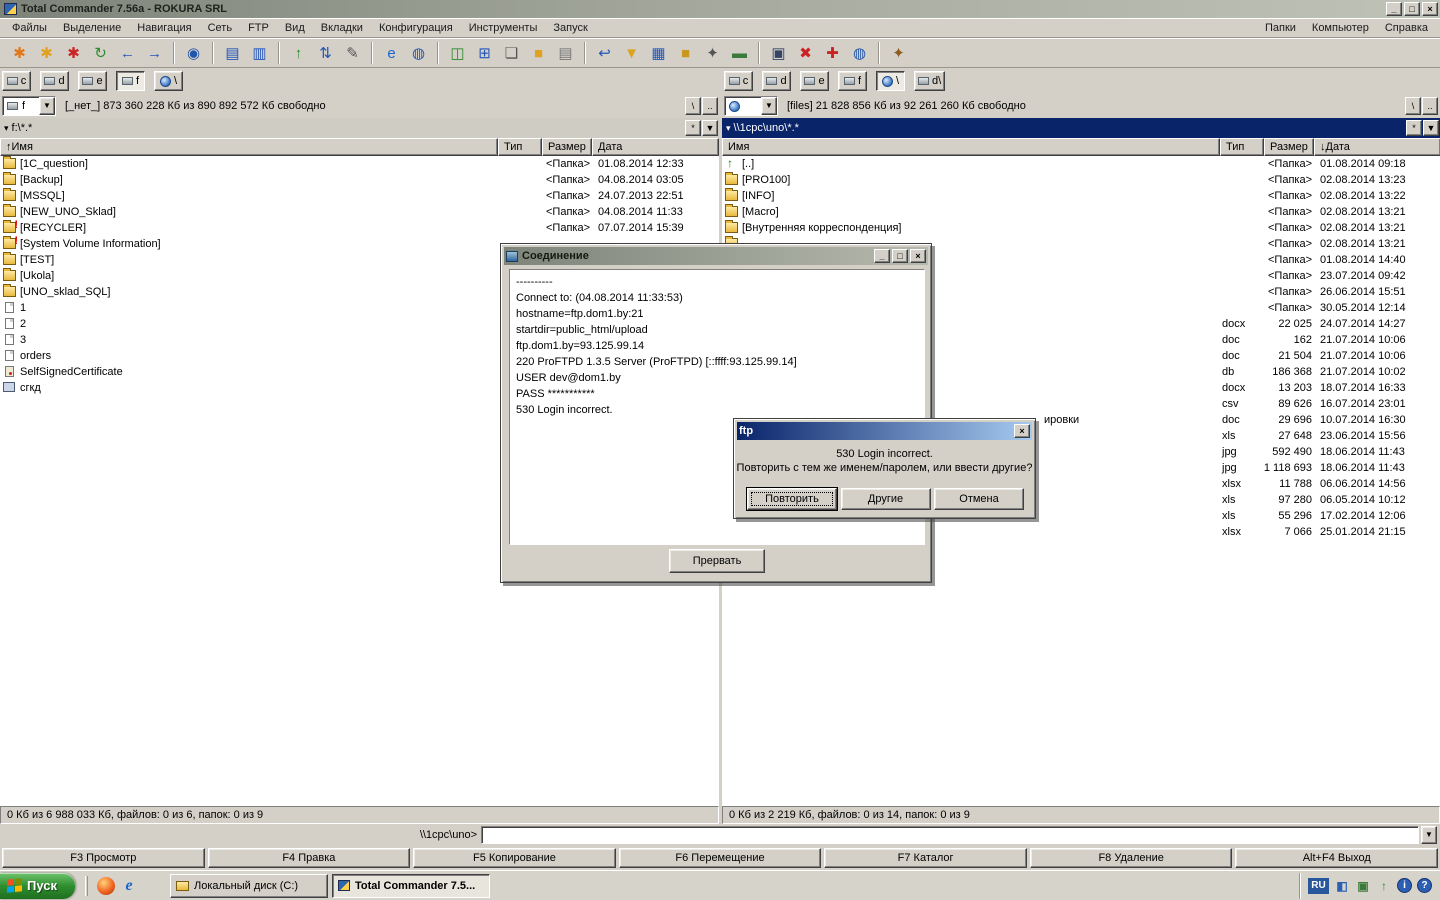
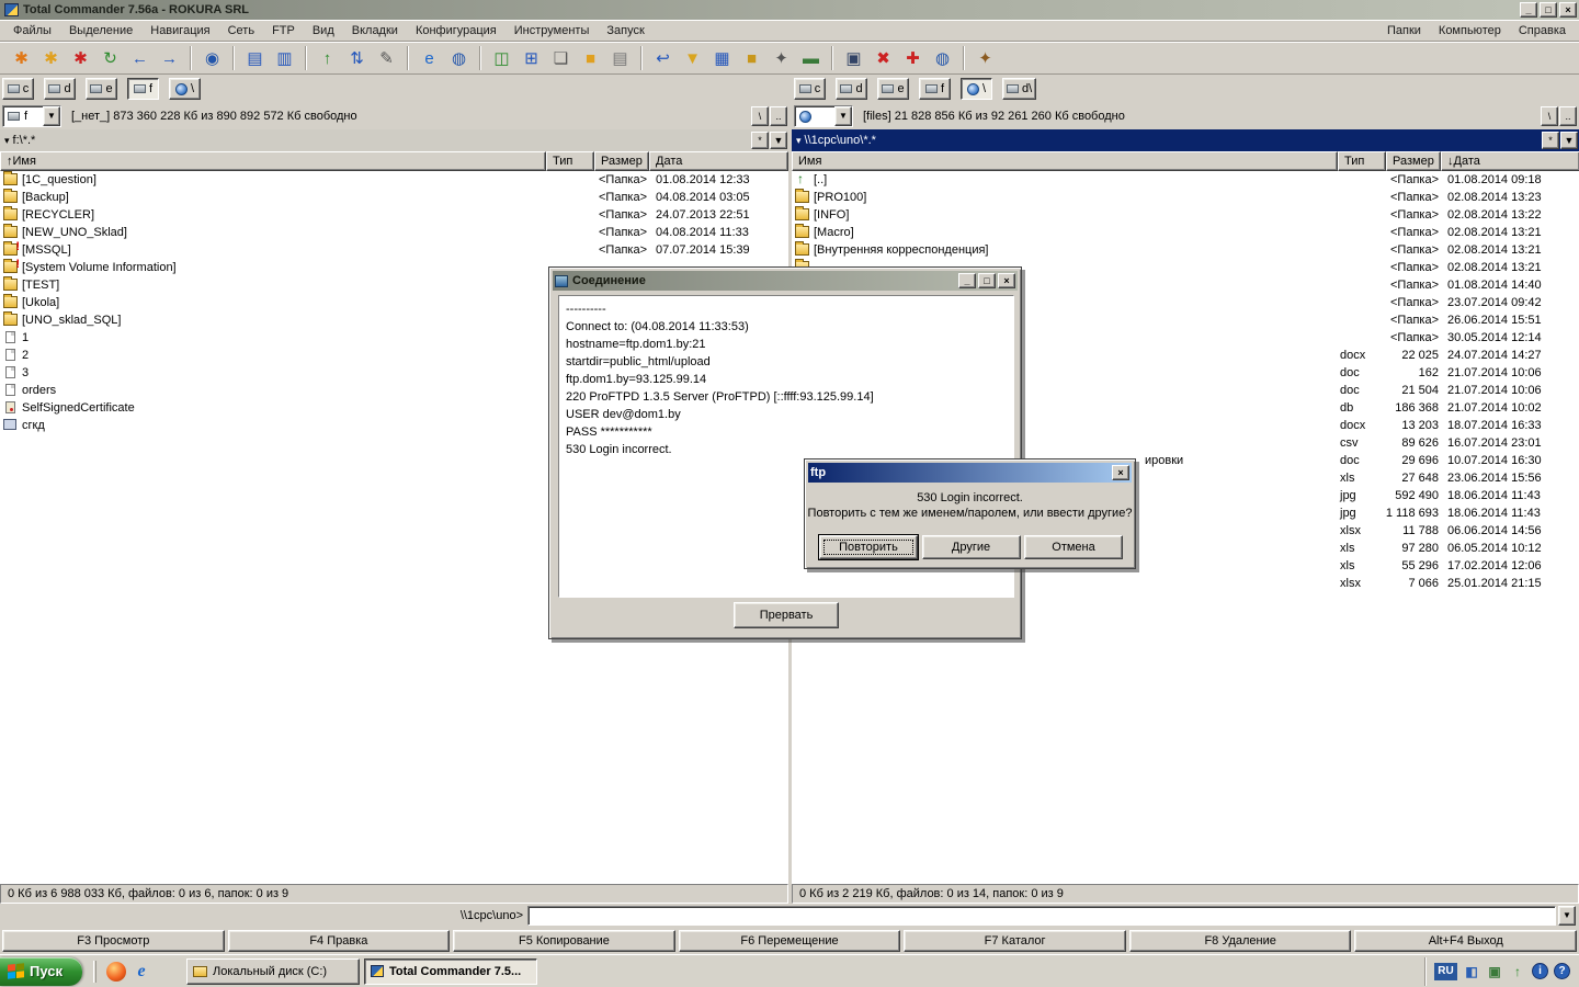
  Total Commander 7.56a - ROKURA SRL
  _
  □
  ×
  Файлы
  Выделение
  Навигация
  Сеть
  FTP
  Вид
  Вкладки
  Конфигурация
  Инструменты
  Запуск
  Папки
  Компьютер
  Справка
  ✱
  ✱
  ✱
  ↻
  ←
  →
  ◉
  ▤
  ▥
  ↑
  ⇅
  ✎
  e
  ◍
  ◫
  ⊞
  ❏
  ■
  ▤
  ↩
  ▼
  ▦
  ■
  ✦
  ▬
  ▣
  ✖
  ✚
  ◍
  ✦
  c
  d
  e
  f
  \
  c
  d
  e
  f
  \
  d\
  f
  ▼
  [_нет_] 873 360 228 Кб из 890 892 572 Кб свободно
  \
  ..
  ▼
  [files] 21 828 856 Кб из 92 261 260 Кб свободно
  \
  ..
  ▾
  f:\*.*
  *
  ▼
  ▾
  \\1cpc\uno\*.*
  *
  ▼
  ↑Имя
  Тип
  Размер
  Дата
  Имя
  Тип
  Размер
  ↓Дата
  [1C_question]
  <Папка>
  01.08.2014 12:33
  [Backup]
  <Папка>
  04.08.2014 03:05
- [MSSQL]
+ [RECYCLER]
  <Папка>
  24.07.2013 22:51
  [NEW_UNO_Sklad]
  <Папка>
  04.08.2014 11:33
- [RECYCLER]
+ [MSSQL]
  <Папка>
  07.07.2014 15:39
  [System Volume Information]
  [TEST]
  [Ukola]
  [UNO_sklad_SQL]
  1
  2
  3
  orders
  SelfSignedCertificate
  сгкд
  [..]
  <Папка>
  01.08.2014 09:18
  [PRO100]
  <Папка>
  02.08.2014 13:23
  [INFO]
  <Папка>
  02.08.2014 13:22
  [Macro]
  <Папка>
  02.08.2014 13:21
  [Внутренняя корреспонденция]
  <Папка>
  02.08.2014 13:21
  <Папка>
  02.08.2014 13:21
  <Папка>
  01.08.2014 14:40
  <Папка>
  23.07.2014 09:42
  <Папка>
  26.06.2014 15:51
  <Папка>
  30.05.2014 12:14
  docx
  22 025
  24.07.2014 14:27
  doc
  162
  21.07.2014 10:06
  doc
  21 504
  21.07.2014 10:06
  db
  186 368
  21.07.2014 10:02
  docx
  13 203
  18.07.2014 16:33
  csv
  89 626
  16.07.2014 23:01
  ировки
  doc
  29 696
  10.07.2014 16:30
  xls
  27 648
  23.06.2014 15:56
  jpg
  592 490
  18.06.2014 11:43
  jpg
  1 118 693
  18.06.2014 11:43
  xlsx
  11 788
  06.06.2014 14:56
  xls
  97 280
  06.05.2014 10:12
  xls
  55 296
  17.02.2014 12:06
  xlsx
  7 066
  25.01.2014 21:15
  0 Кб из 6 988 033 Кб, файлов: 0 из 6, папок: 0 из 9
  0 Кб из 2 219 Кб, файлов: 0 из 14, папок: 0 из 9
  \\1cpc\uno>
  ▼
  F3 Просмотр
  F4 Правка
  F5 Копирование
  F6 Перемещение
  F7 Каталог
  F8 Удаление
  Alt+F4 Выход
  Пуск
  e
  Локальный диск (C:)
  Total Commander 7.5...
  RU
  ◧
  ▣
  ↑
  i
  ?
  Соединение
  _
  □
  ×
  ----------
  Connect to: (04.08.2014 11:33:53)
  hostname=ftp.dom1.by:21
  startdir=public_html/upload
  ftp.dom1.by=93.125.99.14
  220 ProFTPD 1.3.5 Server (ProFTPD) [::ffff:93.125.99.14]
  USER dev@dom1.by
  PASS ***********
  530 Login incorrect.
  Прервать
  ftp
  ×
  530 Login incorrect.
  Повторить с тем же именем/паролем, или ввести другие?
  Повторить
  Другие
  Отмена
